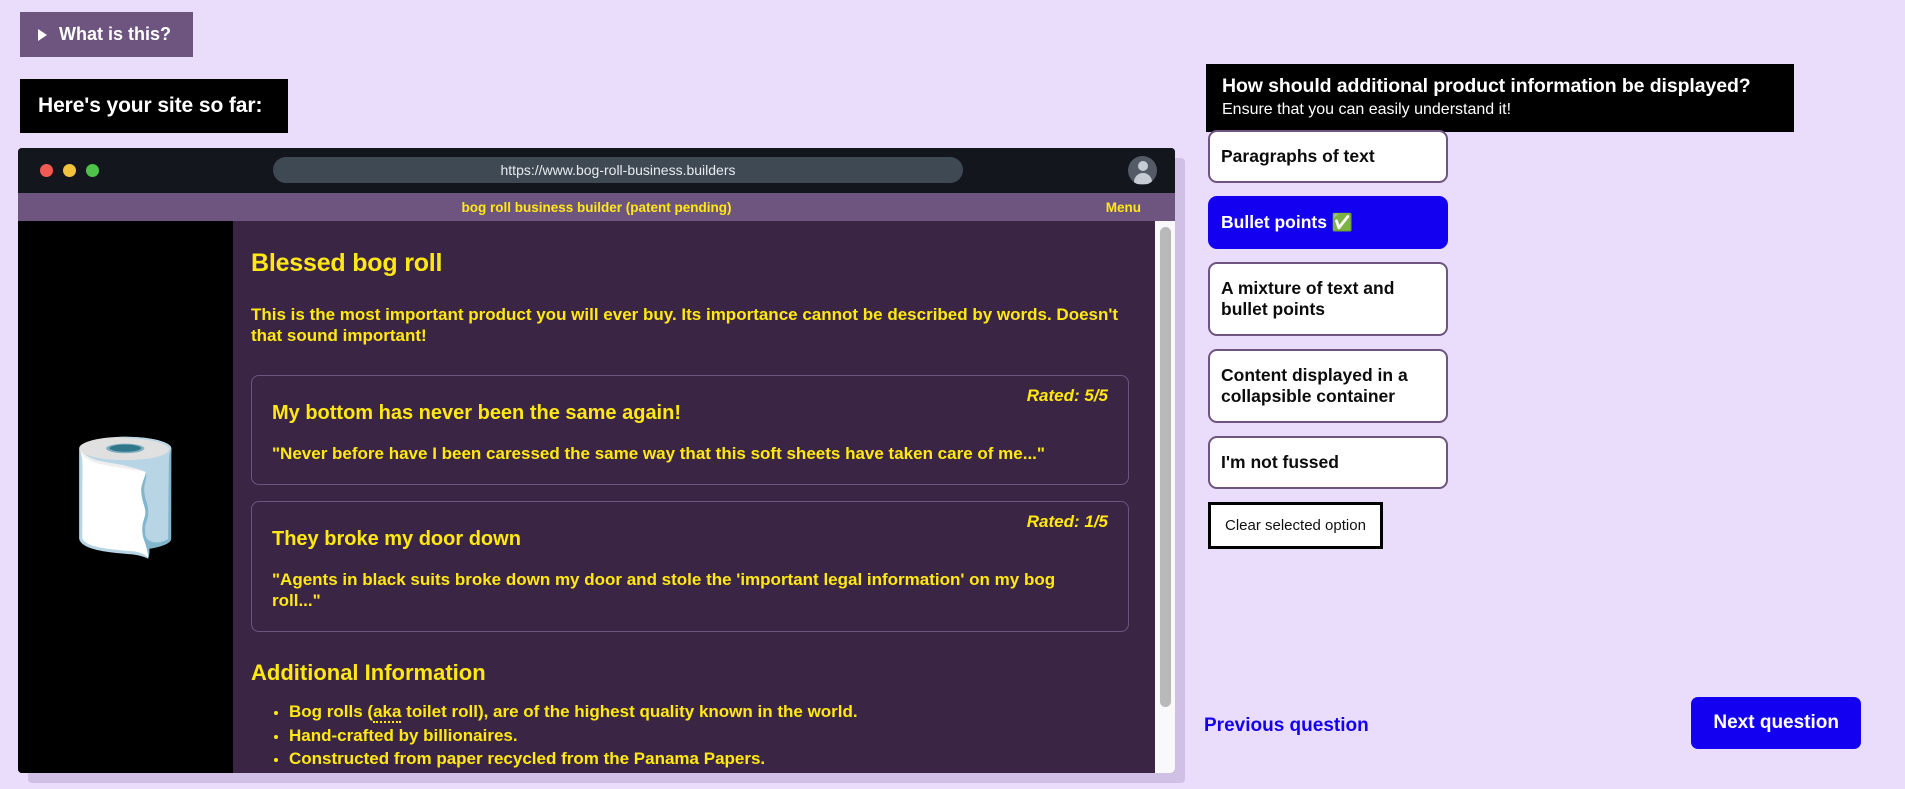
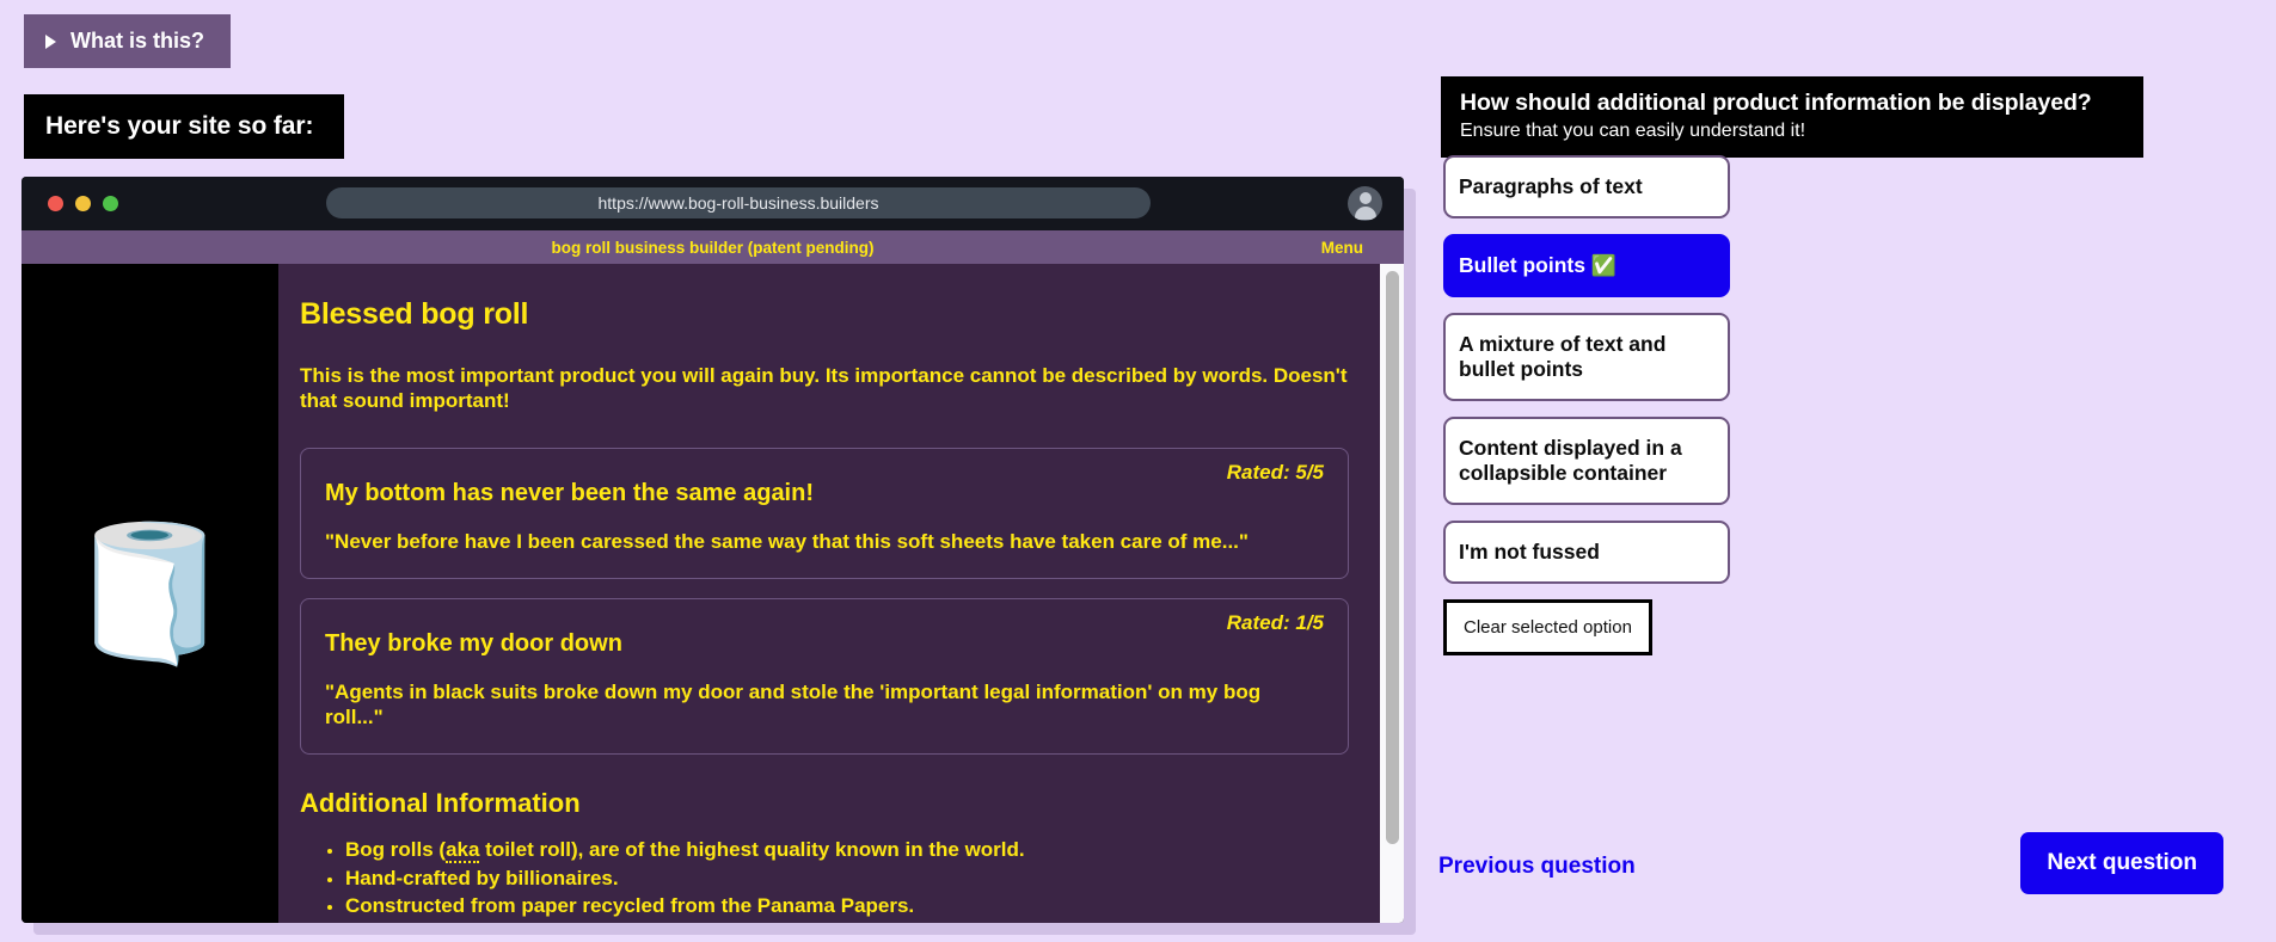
  What is this?
  Here's your site so far:
  https://www.bog-roll-business.builders
  bog roll business builder (patent pending)
  Menu
  🧻
  Blessed bog roll
- This is the most important product you will ever buy. Its importance cannot be described by words. Doesn't that sound important!
+ This is the most important product you will again buy. Its importance cannot be described by words. Doesn't that sound important!
  Rated: 5/5
  My bottom has never been the same again!
  "Never before have I been caressed the same way that this soft sheets have taken care of me..."
  Rated: 1/5
  They broke my door down
  "Agents in black suits broke down my door and stole the 'important legal information' on my bog roll..."
  Additional Information
  Bog rolls (aka toilet roll), are of the highest quality known in the world.
  Hand-crafted by billionaires.
  Constructed from paper recycled from the Panama Papers.
  How should additional product information be displayed?
  Ensure that you can easily understand it!
  Paragraphs of text
  Bullet points ✅
  A mixture of text and bullet points
  Content displayed in a collapsible container
  I'm not fussed
  Clear selected option
  Previous question
  Next question
